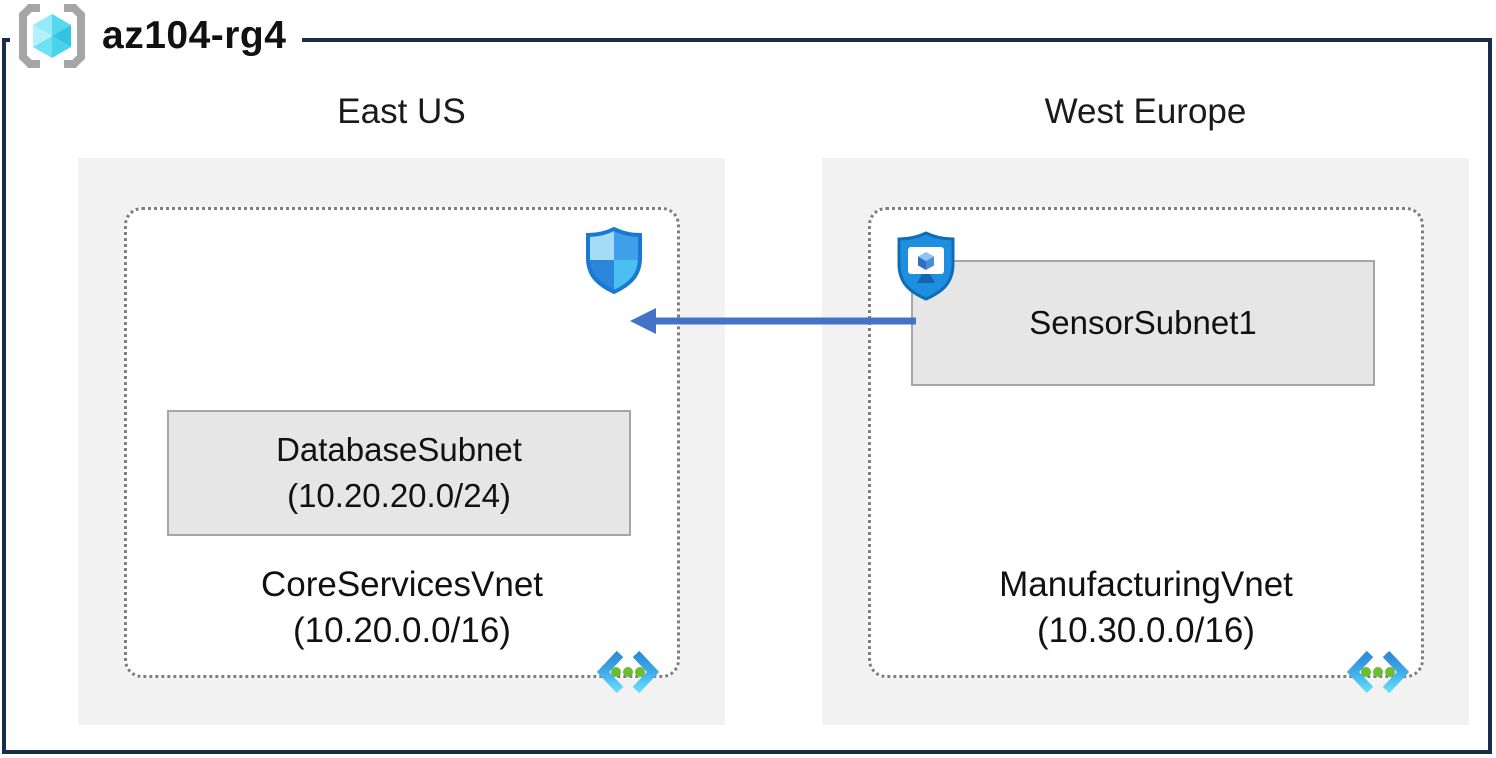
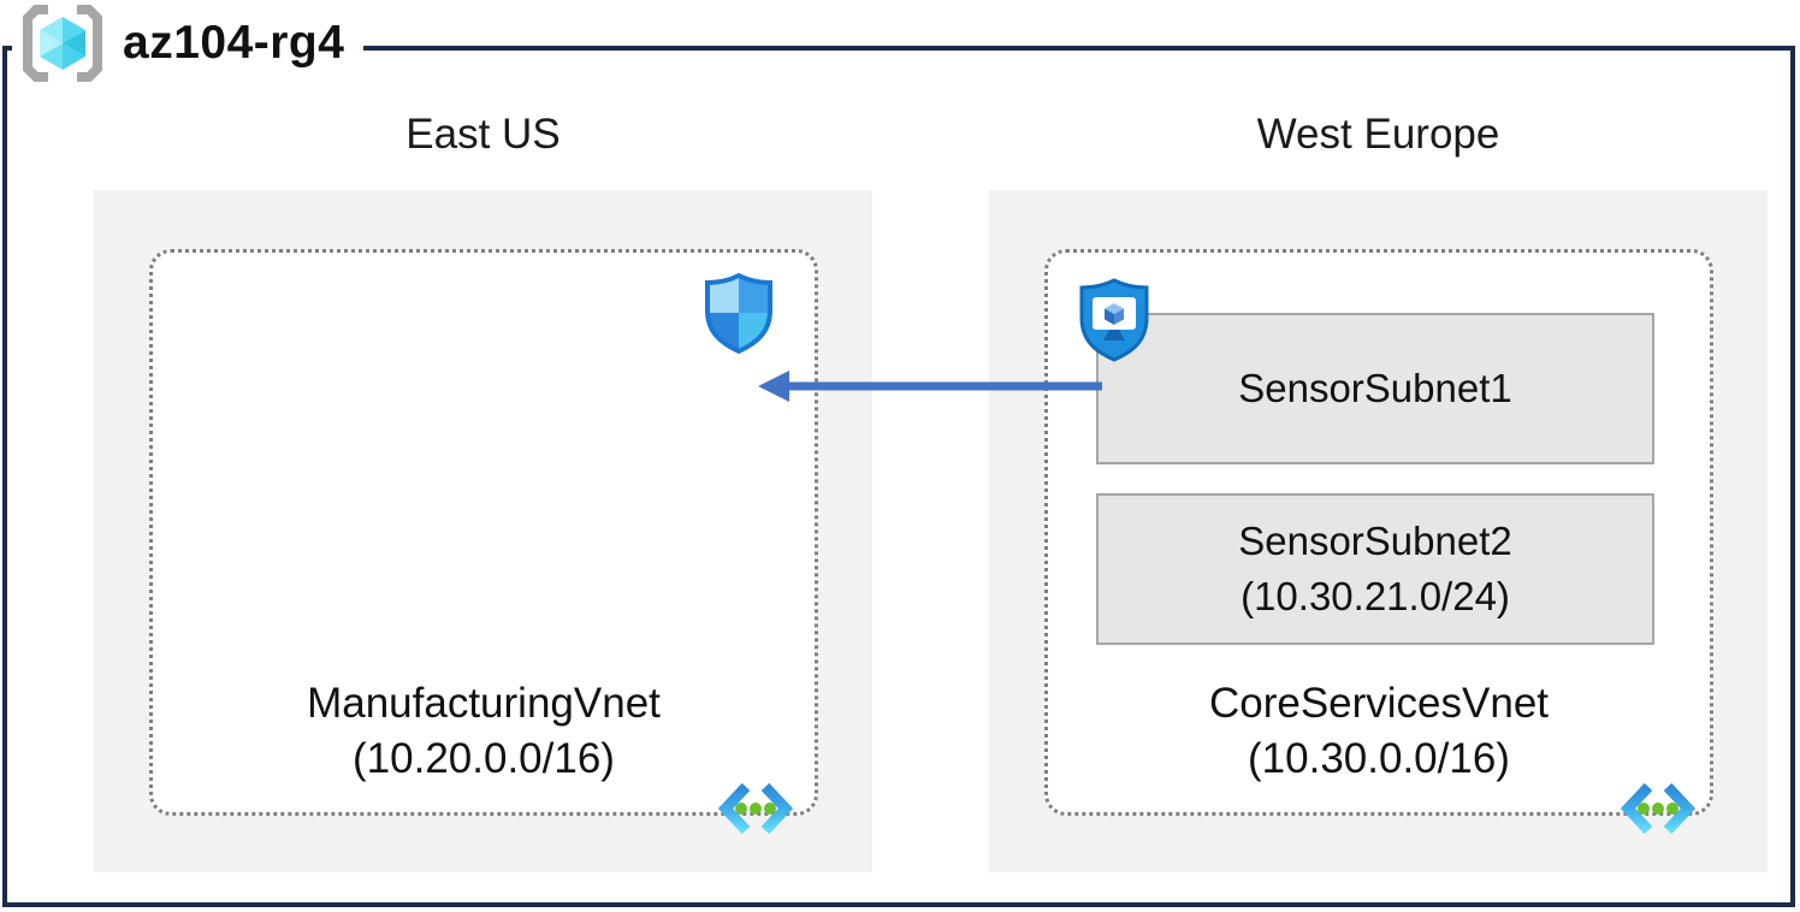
  az104-rg4
  East US
  West Europe
- DatabaseSubnet
- (10.20.20.0/24)
- CoreServicesVnet
+ ManufacturingVnet
  (10.20.0.0/16)
  SensorSubnet1
+ SensorSubnet2
+ (10.30.21.0/24)
- ManufacturingVnet
+ CoreServicesVnet
  (10.30.0.0/16)
